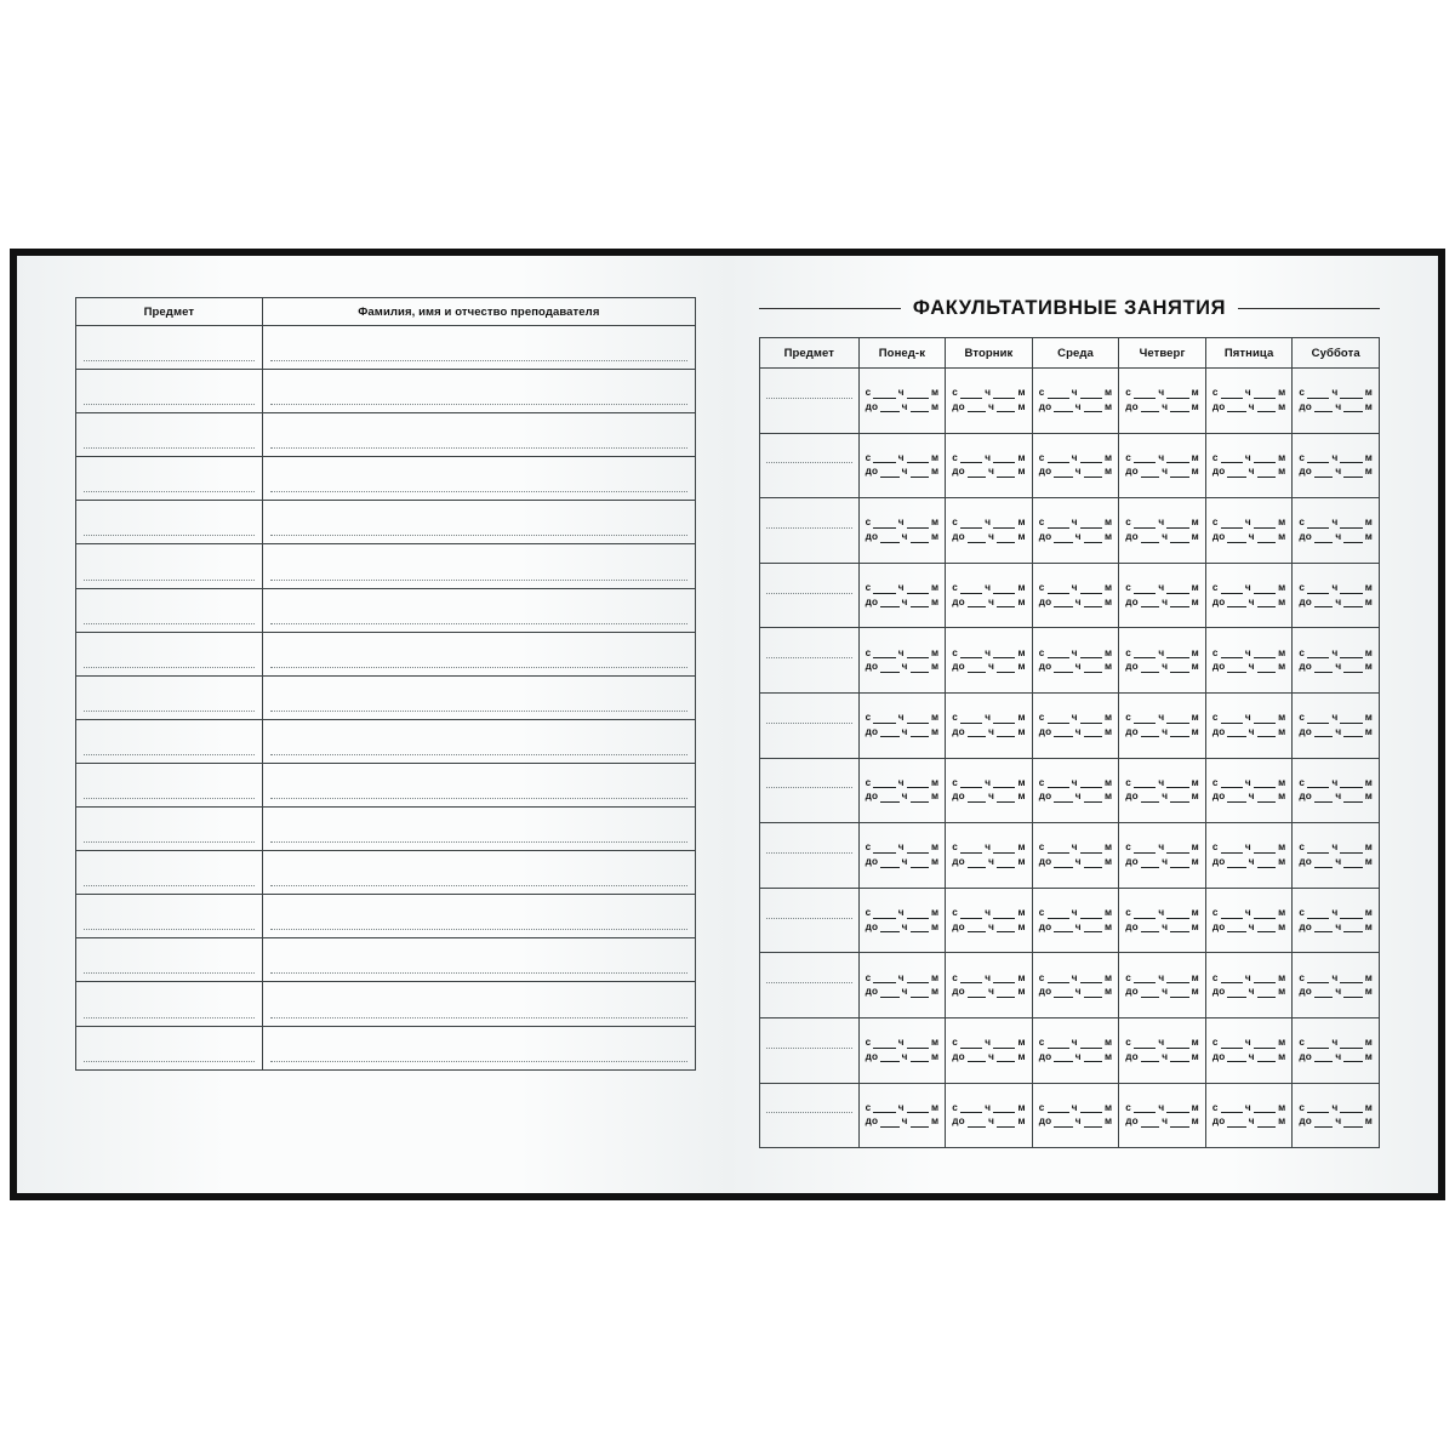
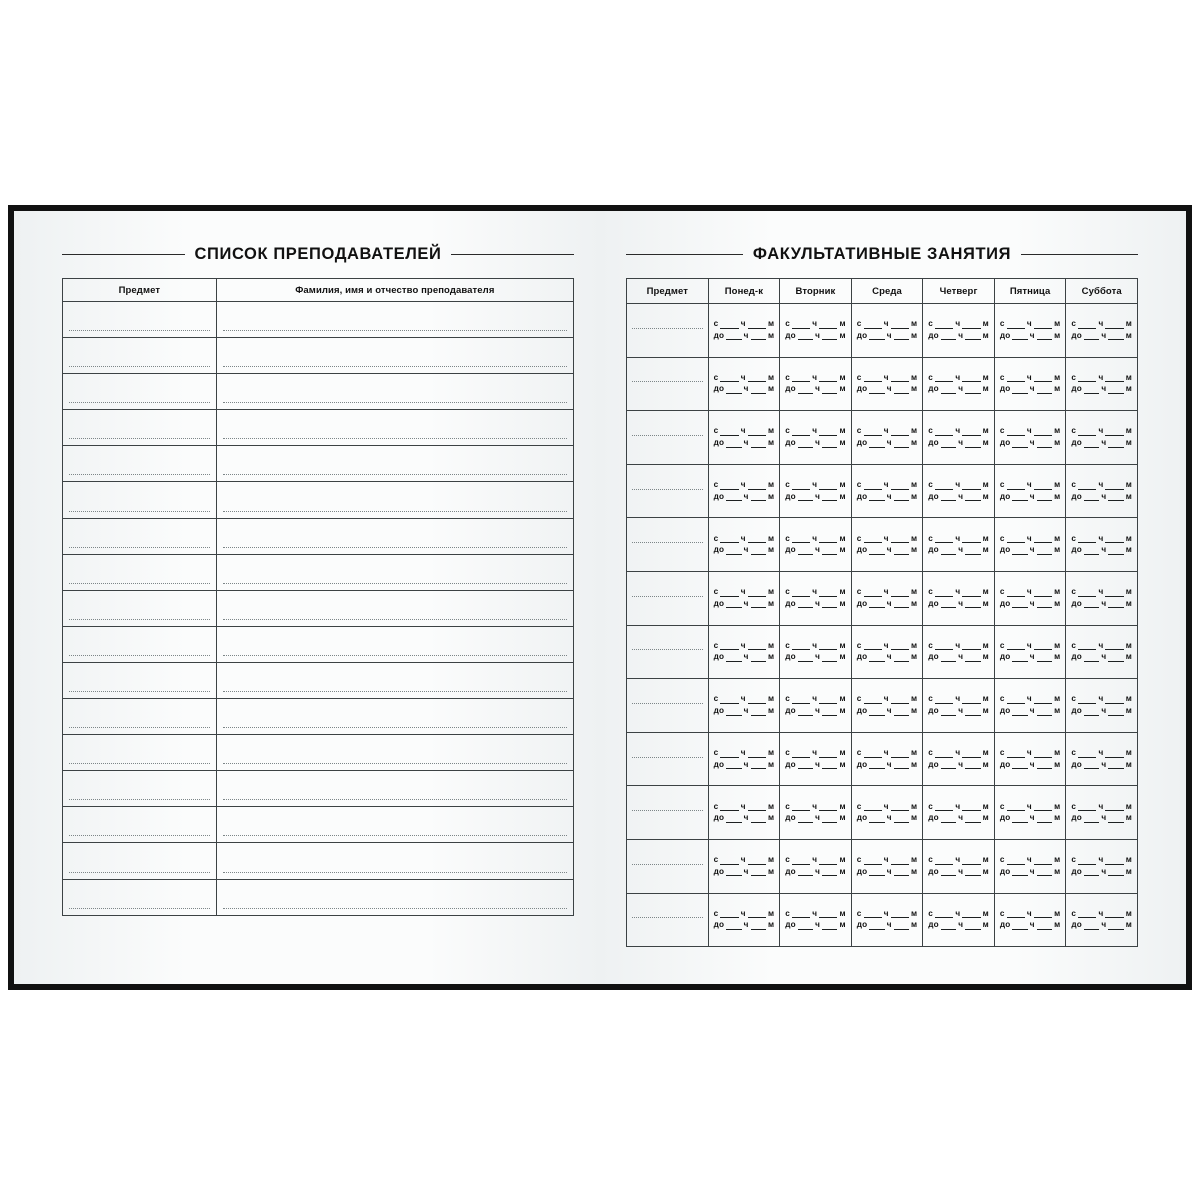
+ СПИСОК ПРЕПОДАВАТЕЛЕЙ
  Предмет	Фамилия, имя и отчество преподавателя
  ФАКУЛЬТАТИВНЫЕ ЗАНЯТИЯ
  Предмет	Понед-к	Вторник	Среда	Четверг	Пятница	Суббота
  	с ч мдо ч м	с ч мдо ч м	с ч мдо ч м	с ч мдо ч м	с ч мдо ч м	с ч мдо ч м
  	с ч мдо ч м	с ч мдо ч м	с ч мдо ч м	с ч мдо ч м	с ч мдо ч м	с ч мдо ч м
  	с ч мдо ч м	с ч мдо ч м	с ч мдо ч м	с ч мдо ч м	с ч мдо ч м	с ч мдо ч м
  	с ч мдо ч м	с ч мдо ч м	с ч мдо ч м	с ч мдо ч м	с ч мдо ч м	с ч мдо ч м
  	с ч мдо ч м	с ч мдо ч м	с ч мдо ч м	с ч мдо ч м	с ч мдо ч м	с ч мдо ч м
  	с ч мдо ч м	с ч мдо ч м	с ч мдо ч м	с ч мдо ч м	с ч мдо ч м	с ч мдо ч м
  	с ч мдо ч м	с ч мдо ч м	с ч мдо ч м	с ч мдо ч м	с ч мдо ч м	с ч мдо ч м
  	с ч мдо ч м	с ч мдо ч м	с ч мдо ч м	с ч мдо ч м	с ч мдо ч м	с ч мдо ч м
  	с ч мдо ч м	с ч мдо ч м	с ч мдо ч м	с ч мдо ч м	с ч мдо ч м	с ч мдо ч м
  	с ч мдо ч м	с ч мдо ч м	с ч мдо ч м	с ч мдо ч м	с ч мдо ч м	с ч мдо ч м
  	с ч мдо ч м	с ч мдо ч м	с ч мдо ч м	с ч мдо ч м	с ч мдо ч м	с ч мдо ч м
  	с ч мдо ч м	с ч мдо ч м	с ч мдо ч м	с ч мдо ч м	с ч мдо ч м	с ч мдо ч м
